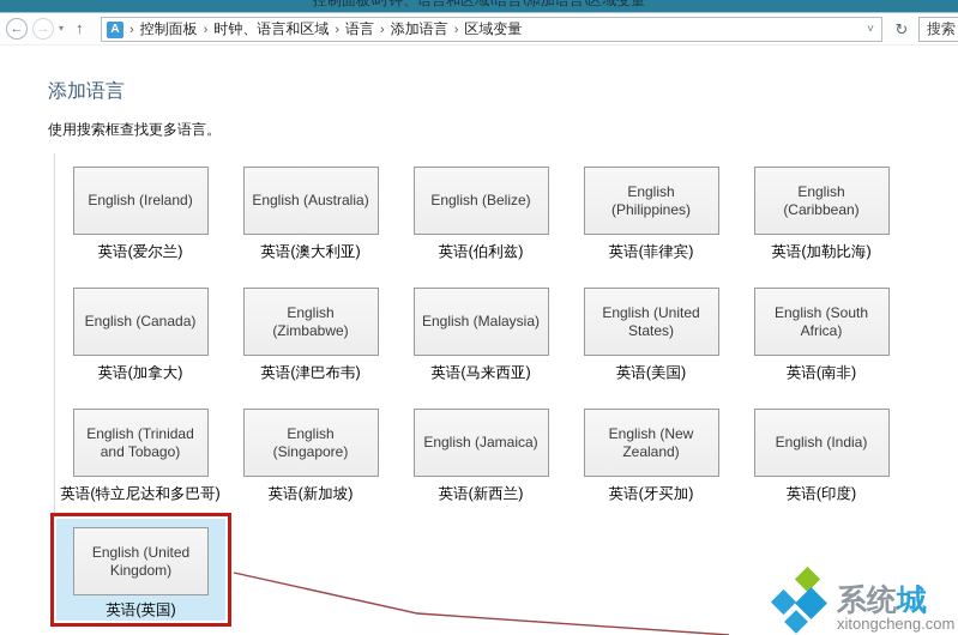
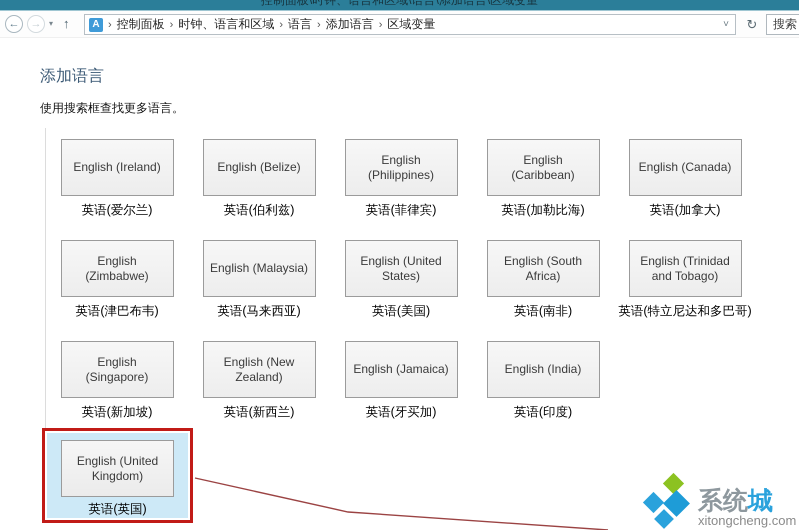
  控制面板\时钟、语言和区域\语言\添加语言\区域变量
  ←
  →
  ▾
  ↑
  A
  ›
  控制面板
  ›
  时钟、语言和区域
  ›
  语言
  ›
  添加语言
  ›
  区域变量
  ˅
  ↻
  搜索
  添加语言
  使用搜索框查找更多语言。
  English (Ireland)
  英语(爱尔兰)
- English (Australia)
- 英语(澳大利亚)
  English (Belize)
  英语(伯利兹)
  English (Philippines)
  英语(菲律宾)
  English (Caribbean)
  英语(加勒比海)
  English (Canada)
  英语(加拿大)
  English (Zimbabwe)
  英语(津巴布韦)
  English (Malaysia)
  英语(马来西亚)
  English (United States)
  英语(美国)
  English (South Africa)
  英语(南非)
  English (Trinidad and Tobago)
  英语(特立尼达和多巴哥)
  English (Singapore)
  英语(新加坡)
- English (Jamaica)
+ English (New Zealand)
  英语(新西兰)
- English (New Zealand)
+ English (Jamaica)
  英语(牙买加)
  English (India)
  英语(印度)
  English (United Kingdom)
  英语(英国)
  系统城
  xitongcheng.com
